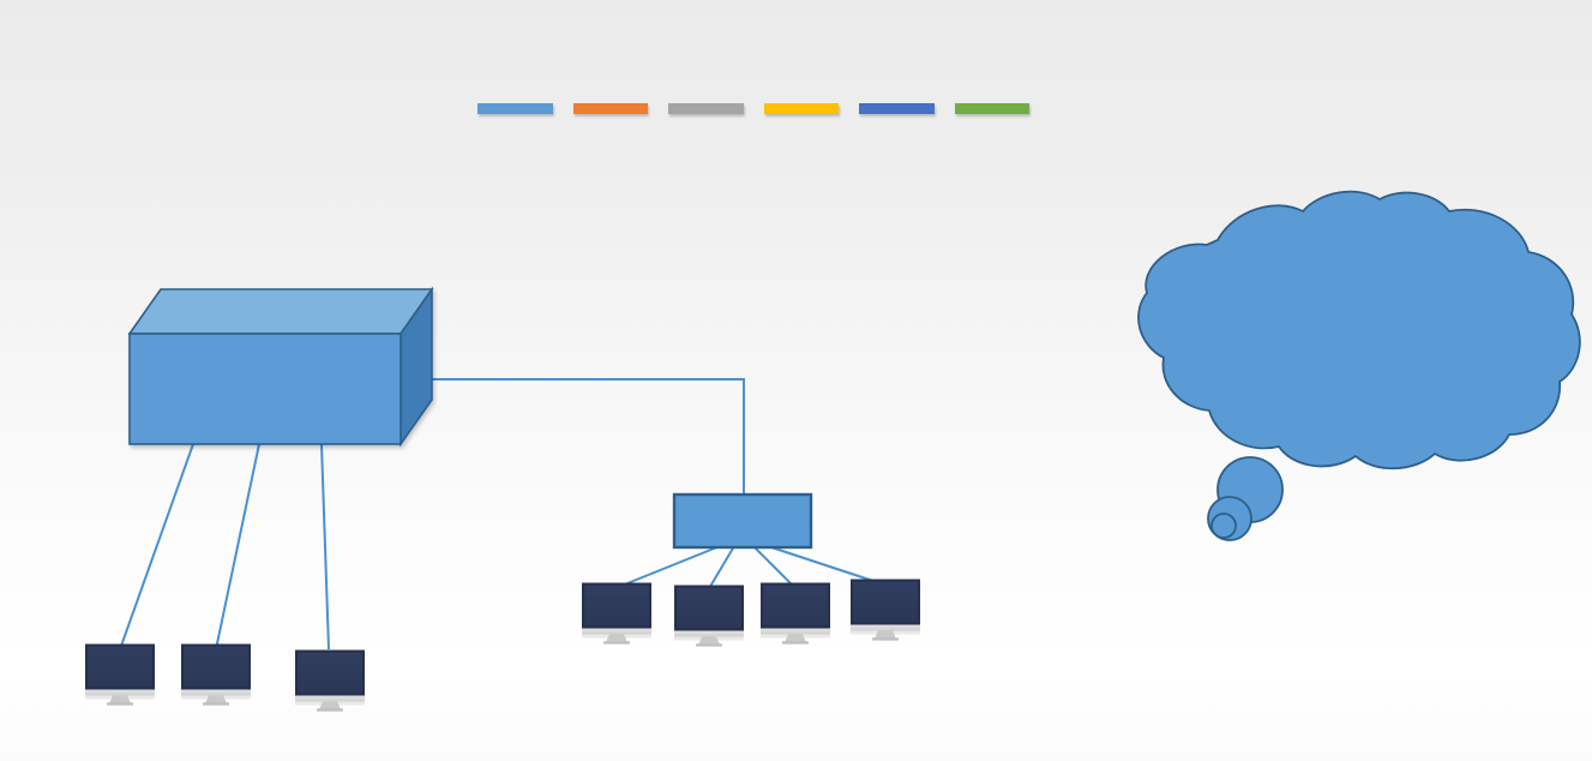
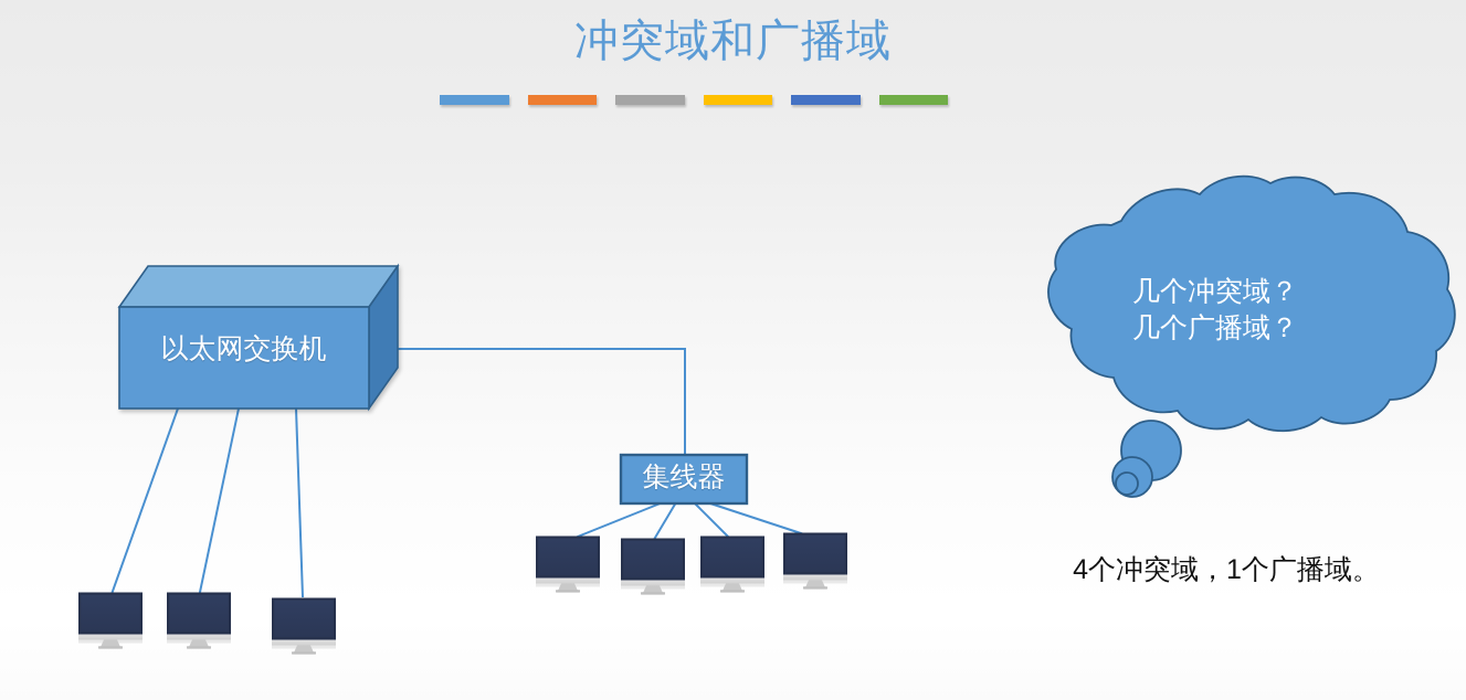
+ 冲突域和广播域
+ 以太网交换机
+ 集线器
+ 几个冲突域？
+ 几个广播域？
+ 4个冲突域，1个广播域。
